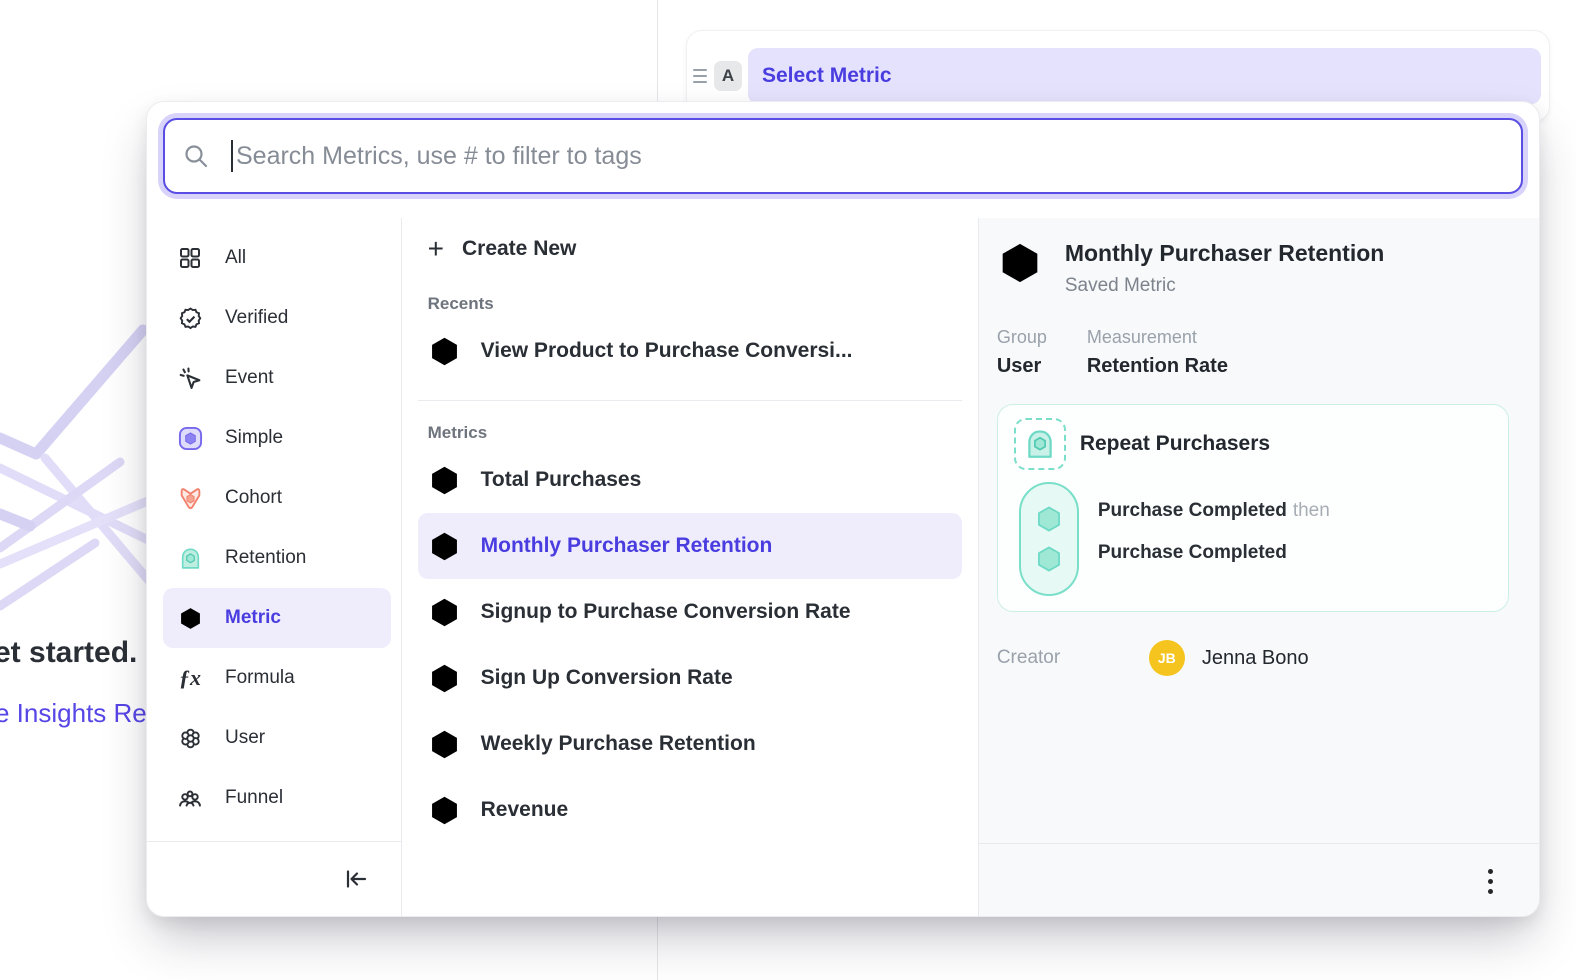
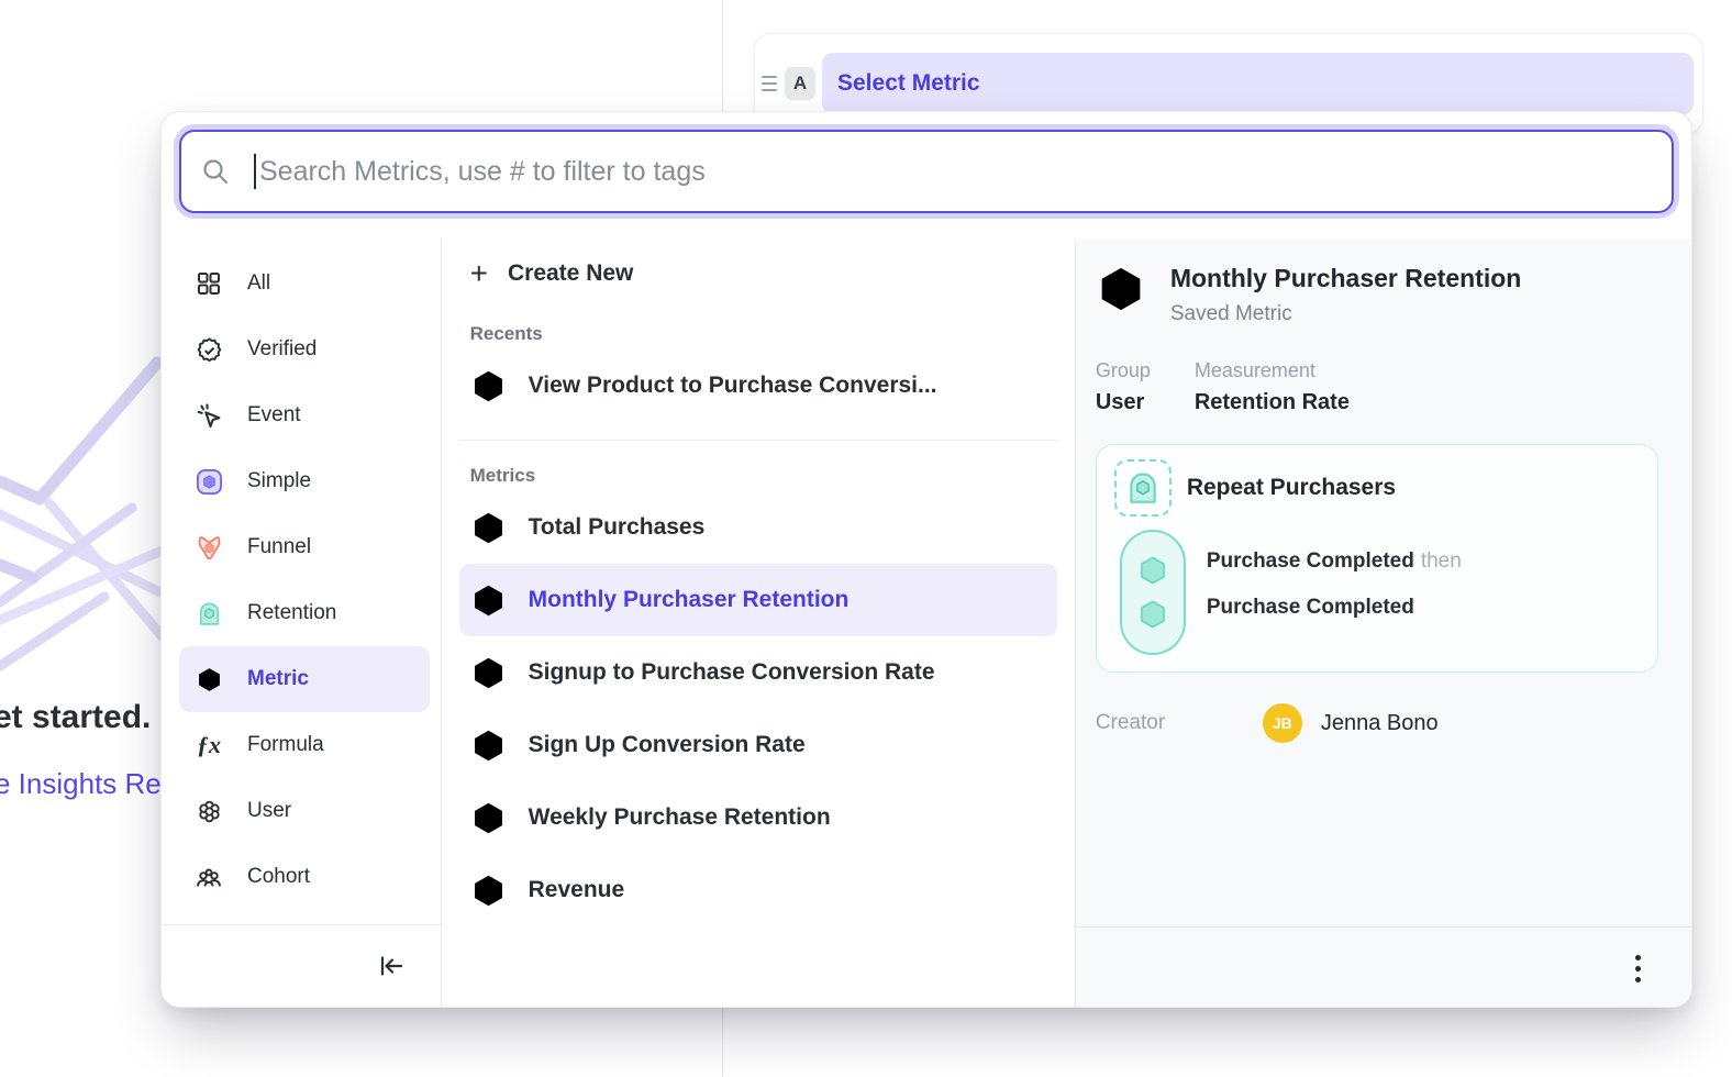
  et started.
  e Insights Re
  A
  Select Metric
  Search Metrics, use # to filter to tags
  All
  Verified
  Event
  Simple
- Cohort
+ Funnel
  Retention
  Metric
  ƒx
  Formula
  User
- Funnel
+ Cohort
  +
  Create New
  Recents
  View Product to Purchase Conversi...
  Metrics
  Total Purchases
  Monthly Purchaser Retention
  Signup to Purchase Conversion Rate
  Sign Up Conversion Rate
  Weekly Purchase Retention
  Revenue
  Monthly Purchaser Retention
  Saved Metric
  Group
  User
  Measurement
  Retention Rate
  Repeat Purchasers
  Purchase Completed then
  Purchase Completed
  Creator
  JB
  Jenna Bono
